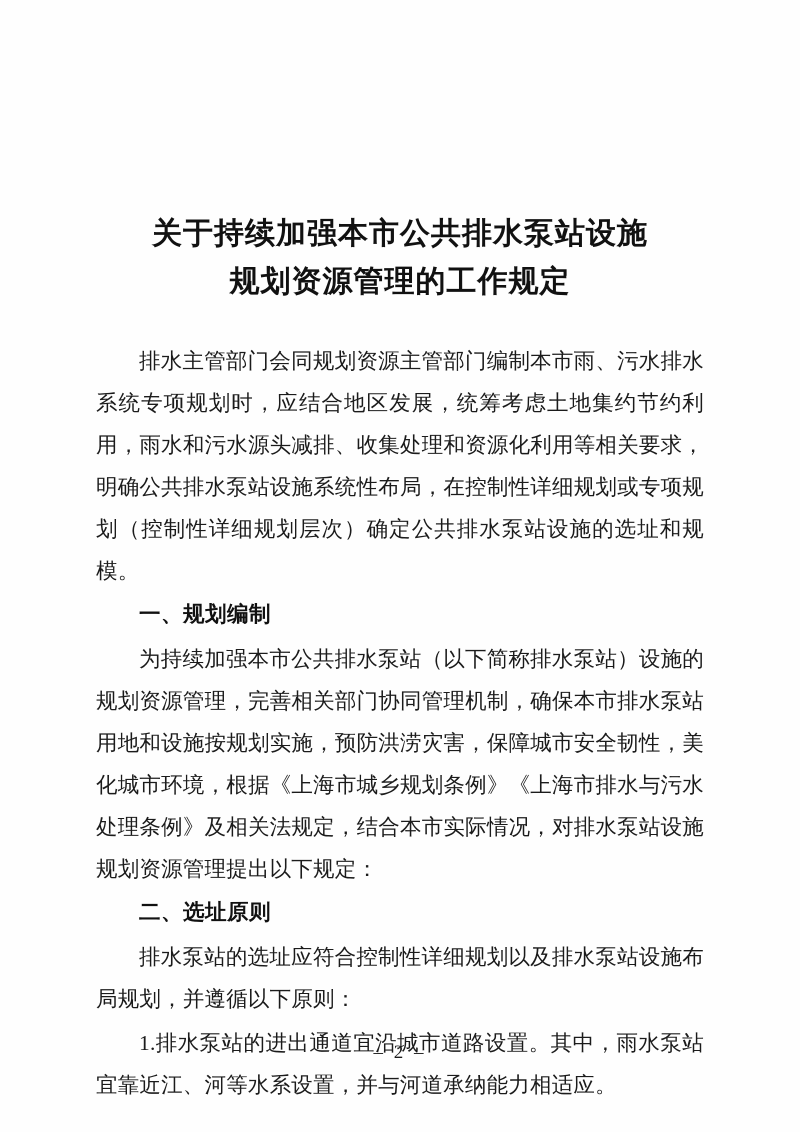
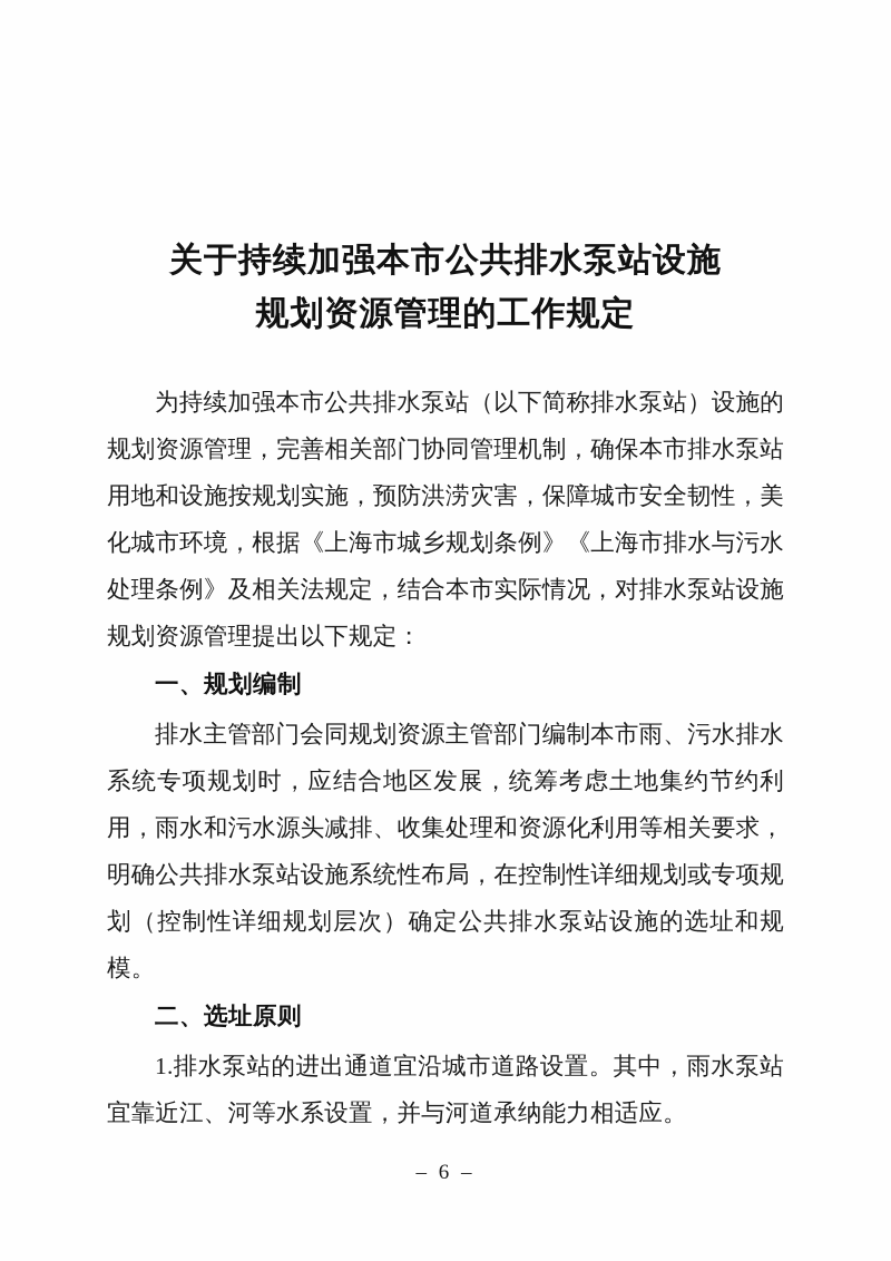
  关于持续加强本市公共排水泵站设施
  规划资源管理的工作规定
- 排水主管部门会同规划资源主管部门编制本市雨、污水排水系统专项规划时，应结合地区发展，统筹考虑土地集约节约利用，雨水和污水源头减排、收集处理和资源化利用等相关要求，明确公共排水泵站设施系统性布局，在控制性详细规划或专项规划（控制性详细规划层次）确定公共排水泵站设施的选址和规模。
+ 为持续加强本市公共排水泵站（以下简称排水泵站）设施的规划资源管理，完善相关部门协同管理机制，确保本市排水泵站用地和设施按规划实施，预防洪涝灾害，保障城市安全韧性，美化城市环境，根据《上海市城乡规划条例》《上海市排水与污水处理条例》及相关法规定，结合本市实际情况，对排水泵站设施规划资源管理提出以下规定：
  一、规划编制
- 为持续加强本市公共排水泵站（以下简称排水泵站）设施的规划资源管理，完善相关部门协同管理机制，确保本市排水泵站用地和设施按规划实施，预防洪涝灾害，保障城市安全韧性，美化城市环境，根据《上海市城乡规划条例》《上海市排水与污水处理条例》及相关法规定，结合本市实际情况，对排水泵站设施规划资源管理提出以下规定：
+ 排水主管部门会同规划资源主管部门编制本市雨、污水排水系统专项规划时，应结合地区发展，统筹考虑土地集约节约利用，雨水和污水源头减排、收集处理和资源化利用等相关要求，明确公共排水泵站设施系统性布局，在控制性详细规划或专项规划（控制性详细规划层次）确定公共排水泵站设施的选址和规模。
  二、选址原则
- 排水泵站的选址应符合控制性详细规划以及排水泵站设施布局规划，并遵循以下原则：
  1.排水泵站的进出通道宜沿城市道路设置。其中，雨水泵站宜靠近江、河等水系设置，并与河道承纳能力相适应。
- – 2 –
+ – 6 –
